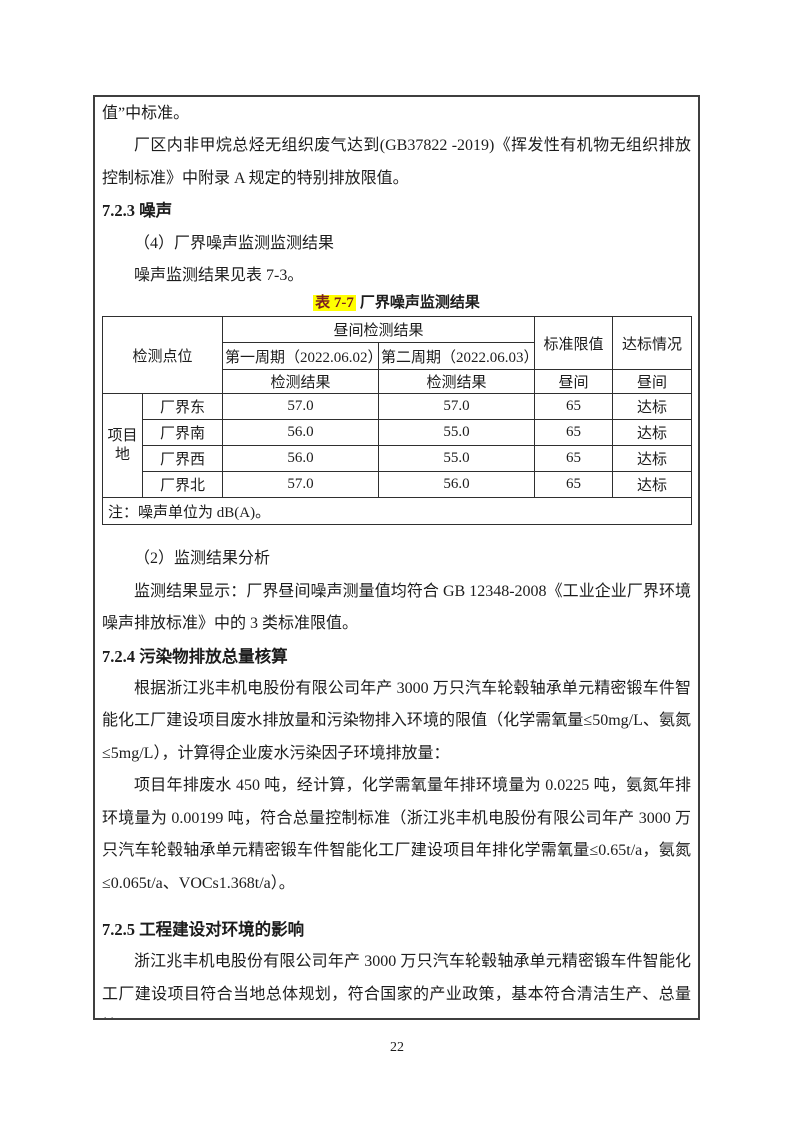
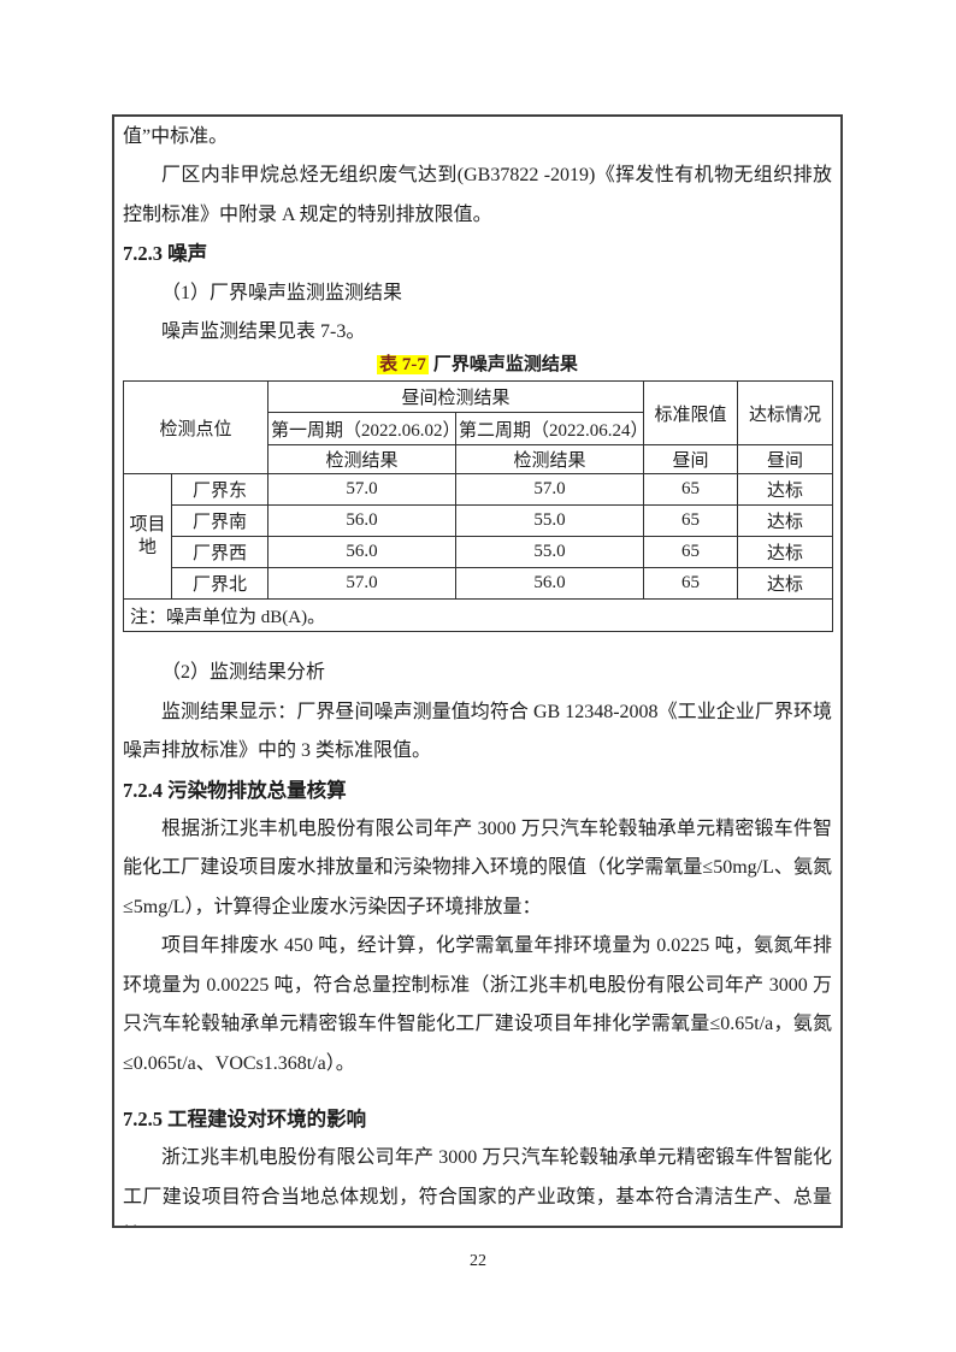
  值”中标准。
  厂区内非甲烷总烃无组织废气达到(GB37822 -2019)《挥发性有机物无组织排放控制标准》中附录 A 规定的特别排放限值。
  7.2.3 噪声
- （4）厂界噪声监测监测结果
+ （1）厂界噪声监测监测结果
  噪声监测结果见表 7-3。
  表 7-7 厂界噪声监测结果
  检测点位	昼间检测结果	标准限值	达标情况
- 第一周期（2022.06.02）	第二周期（2022.06.03）
+ 第一周期（2022.06.02）	第二周期（2022.06.24）
  检测结果	检测结果	昼间	昼间
  项目地	厂界东	57.0	57.0	65	达标
  厂界南	56.0	55.0	65	达标
  厂界西	56.0	55.0	65	达标
  厂界北	57.0	56.0	65	达标
  注：噪声单位为 dB(A)。
  （2）监测结果分析
  监测结果显示：厂界昼间噪声测量值均符合 GB 12348-2008《工业企业厂界环境噪声排放标准》中的 3 类标准限值。
  7.2.4 污染物排放总量核算
  根据浙江兆丰机电股份有限公司年产 3000 万只汽车轮毂轴承单元精密锻车件智能化工厂建设项目废水排放量和污染物排入环境的限值（化学需氧量≤50mg/L、氨氮≤5mg/L），计算得企业废水污染因子环境排放量：
- 项目年排废水 450 吨，经计算，化学需氧量年排环境量为 0.0225 吨，氨氮年排环境量为 0.00199 吨，符合总量控制标准（浙江兆丰机电股份有限公司年产 3000 万只汽车轮毂轴承单元精密锻车件智能化工厂建设项目年排化学需氧量≤0.65t/a，氨氮≤0.065t/a、VOCs1.368t/a）。
+ 项目年排废水 450 吨，经计算，化学需氧量年排环境量为 0.0225 吨，氨氮年排环境量为 0.00225 吨，符合总量控制标准（浙江兆丰机电股份有限公司年产 3000 万只汽车轮毂轴承单元精密锻车件智能化工厂建设项目年排化学需氧量≤0.65t/a，氨氮≤0.065t/a、VOCs1.368t/a）。
  7.2.5 工程建设对环境的影响
  浙江兆丰机电股份有限公司年产 3000 万只汽车轮毂轴承单元精密锻车件智能化工厂建设项目符合当地总体规划，符合国家的产业政策，基本符合清洁生产、总量
  22
